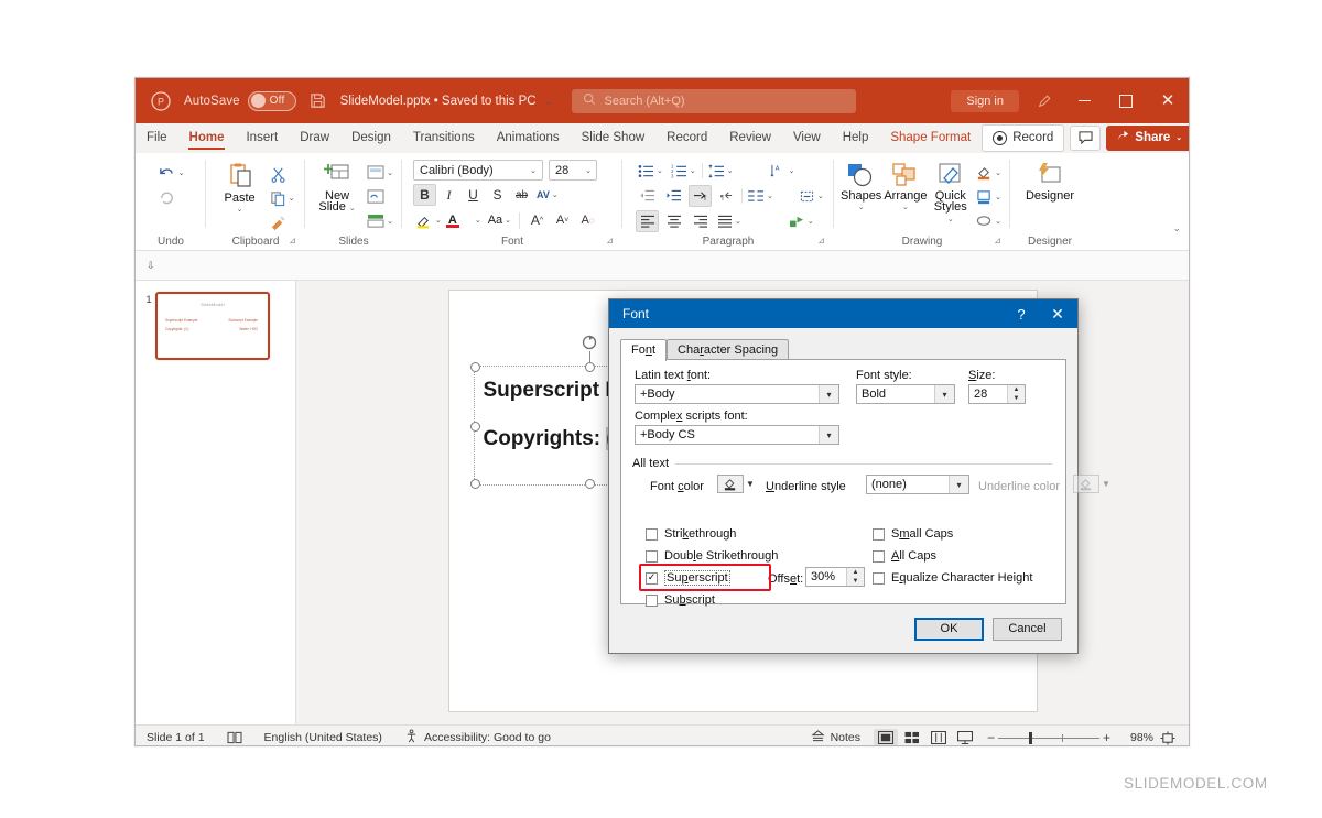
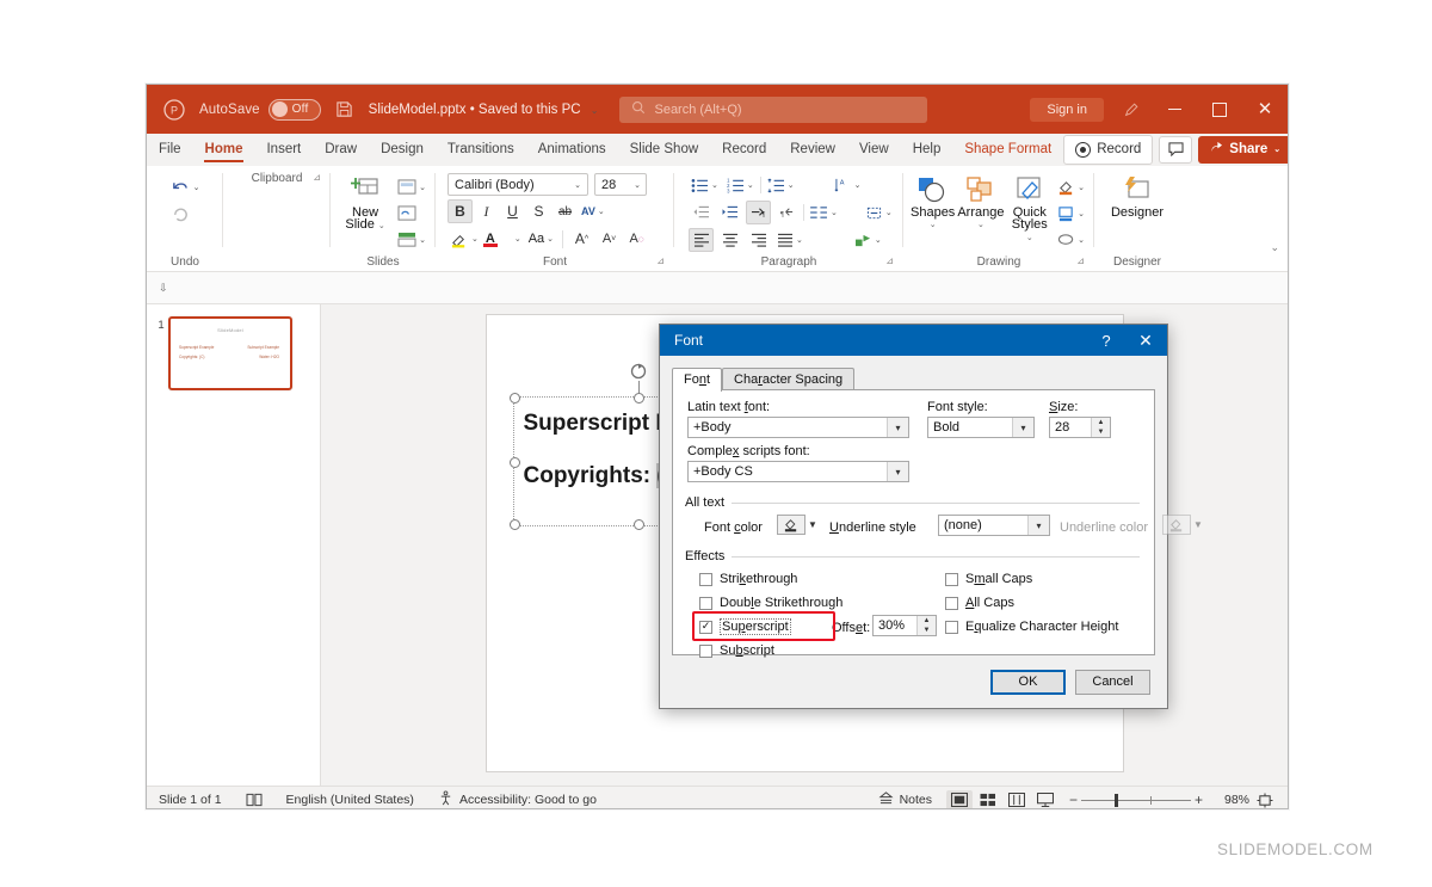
  P
  AutoSave
  Off
  SlideModel.pptx • Saved to this PC ⌄
  Search (Alt+Q)
  Sign in
  ✕
  File
  Home
  Insert
  Draw
  Design
  Transitions
  Animations
  Slide Show
  Record
  Review
  View
  Help
  Shape Format
  Record
  Share
  Undo
- Paste
  Clipboard
  ⊿
  New
  Slide
  Slides
  Calibri (Body)
  28
  B
  I
  U
  S
  ab
  AV
  A
  Aa
  A
  A
  A
  ◌
  Font
  ⊿
  Paragraph
  ⊿
  Shapes
  Arrange
  Quick
  Styles
  Drawing
  ⊿
  Designer
  Designer
  ⌄
  ⇩
  1
  Copyrights:
  Slide 1 of 1
  English (United States)
  Accessibility: Good to go
  Notes
  −
  +
  98%
  Font
  ?
  ✕
  Font
  Character Spacing
  Latin text font:
  +Body
  ▾
  Complex scripts font:
  +Body CS
  ▾
  Font style:
  Bold
  ▾
  Size:
  28
  All text
  Font color
  ▼
  Underline style
  (none)
  ▾
  Underline color
  ▼
+ Effects
  Strikethrough
  Double Strikethrough
  ✓
  Superscript
  Subscript
  Offset:
  30%
  Small Caps
  All Caps
  Equalize Character Height
  OK
  Cancel
  SLIDEMODEL.COM
